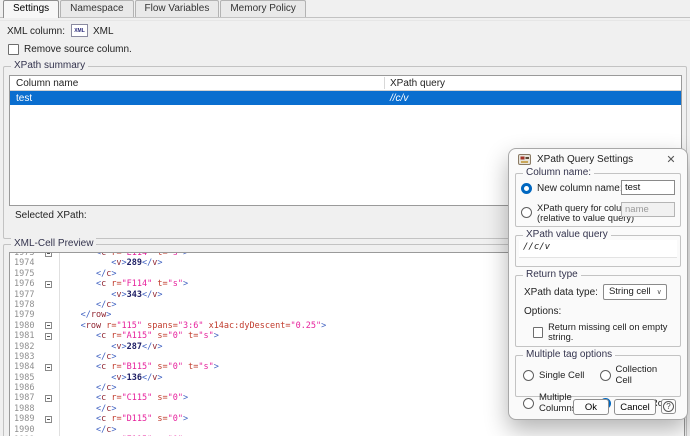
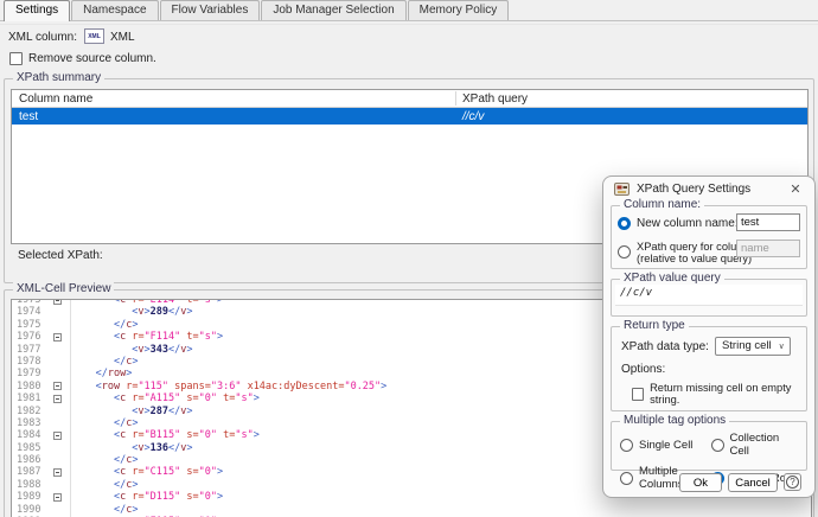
  Settings
  Namespace
  Flow Variables
+ Job Manager Selection
  Memory Policy
  XML column:
  XML
  Remove source column.
  XPath summary
  Column name
  XPath query
  test
  //c/v
  Selected XPath:
  XML-Cell Preview
  1973
  <c r="E114" t="s">
  1974
  <v>289</v>
  1975
  </c>
  1976
  <c r="F114" t="s">
  1977
  <v>343</v>
  1978
  </c>
  1979
  </row>
  1980
  <row r="115" spans="3:6" x14ac:dyDescent="0.25">
  1981
  <c r="A115" s="0" t="s">
  1982
  <v>287</v>
  1983
  </c>
  1984
  <c r="B115" s="0" t="s">
  1985
  <v>136</v>
  1986
  </c>
  1987
  <c r="C115" s="0">
  1988
  </c>
  1989
  <c r="D115" s="0">
  1990
  </c>
  XPath Query Settings
  ✕
  Column name:
  New column name
  test
  XPath query for colu
  (relative to value query)
  name
  XPath value query
  //c/v
  Return type
  XPath data type:
  String cell
  Options:
  Return missing cell on empty string.
  Multiple tag options
  Single Cell
  Collection Cell
  Multiple Column
  Ok
  Cancel
  ?
